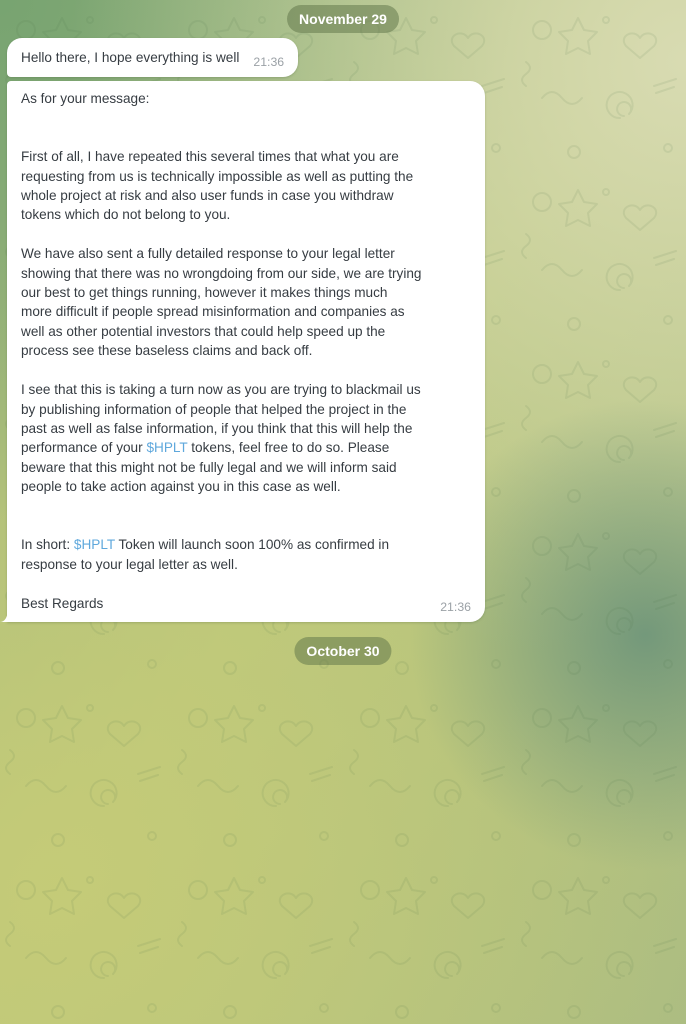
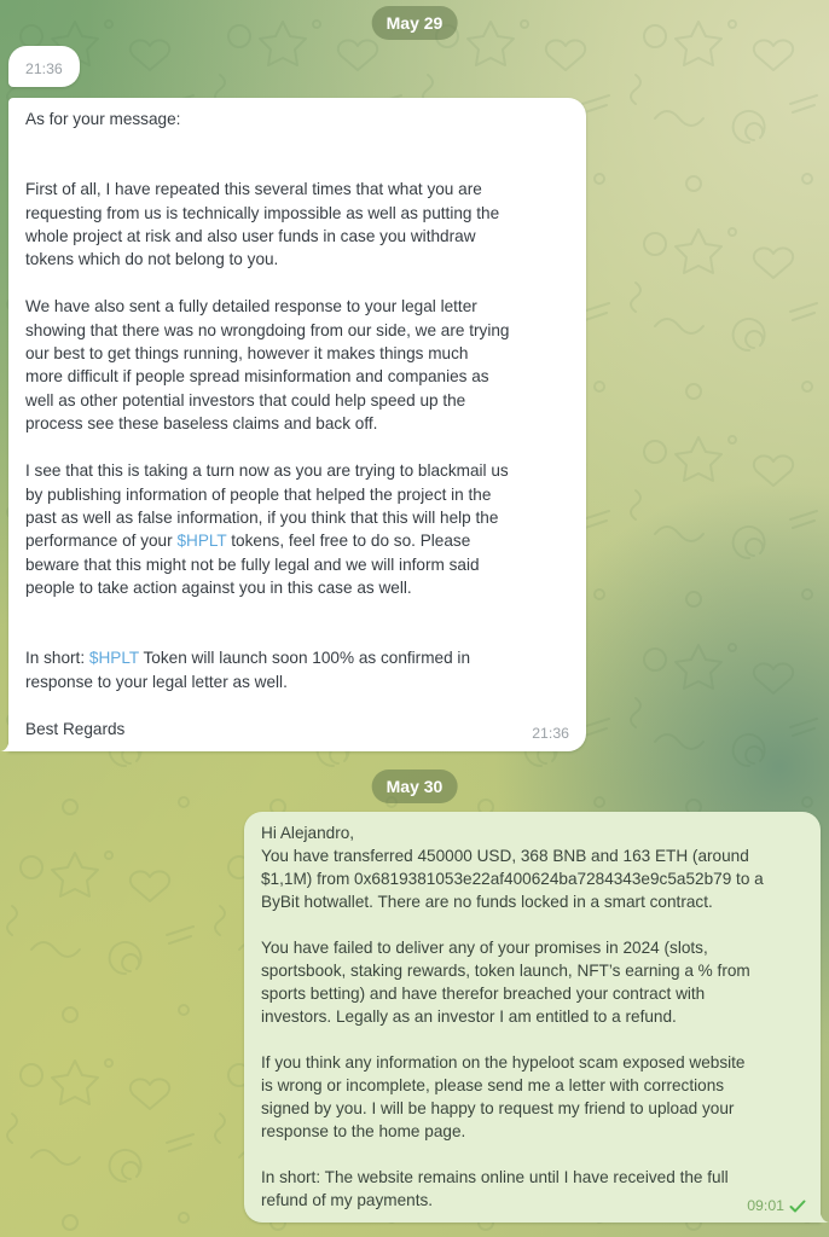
- November 29
+ May 29
- Hello there, I hope everything is well
  21:36
  As for your message:
  First of all, I have repeated this several times that what you are
  requesting from us is technically impossible as well as putting the
  whole project at risk and also user funds in case you withdraw
  tokens which do not belong to you.
  We have also sent a fully detailed response to your legal letter
  showing that there was no wrongdoing from our side, we are trying
  our best to get things running, however it makes things much
  more difficult if people spread misinformation and companies as
  well as other potential investors that could help speed up the
  process see these baseless claims and back off.
  I see that this is taking a turn now as you are trying to blackmail us
  by publishing information of people that helped the project in the
  past as well as false information, if you think that this will help the
  performance of your $HPLT tokens, feel free to do so. Please
  beware that this might not be fully legal and we will inform said
  people to take action against you in this case as well.
  In short: $HPLT Token will launch soon 100% as confirmed in
  response to your legal letter as well.
  Best Regards
  21:36
- October 30
+ May 30
+ Hi Alejandro,
+ You have transferred 450000 USD, 368 BNB and 163 ETH (around
+ $1,1M) from 0x6819381053e22af400624ba7284343e9c5a52b79 to a
+ ByBit hotwallet. There are no funds locked in a smart contract.
+ You have failed to deliver any of your promises in 2024 (slots,
+ sportsbook, staking rewards, token launch, NFT’s earning a % from
+ sports betting) and have therefor breached your contract with
+ investors. Legally as an investor I am entitled to a refund.
+ If you think any information on the hypeloot scam exposed website
+ is wrong or incomplete, please send me a letter with corrections
+ signed by you. I will be happy to request my friend to upload your
+ response to the home page.
+ In short: The website remains online until I have received the full
+ refund of my payments.
+ 09:01
